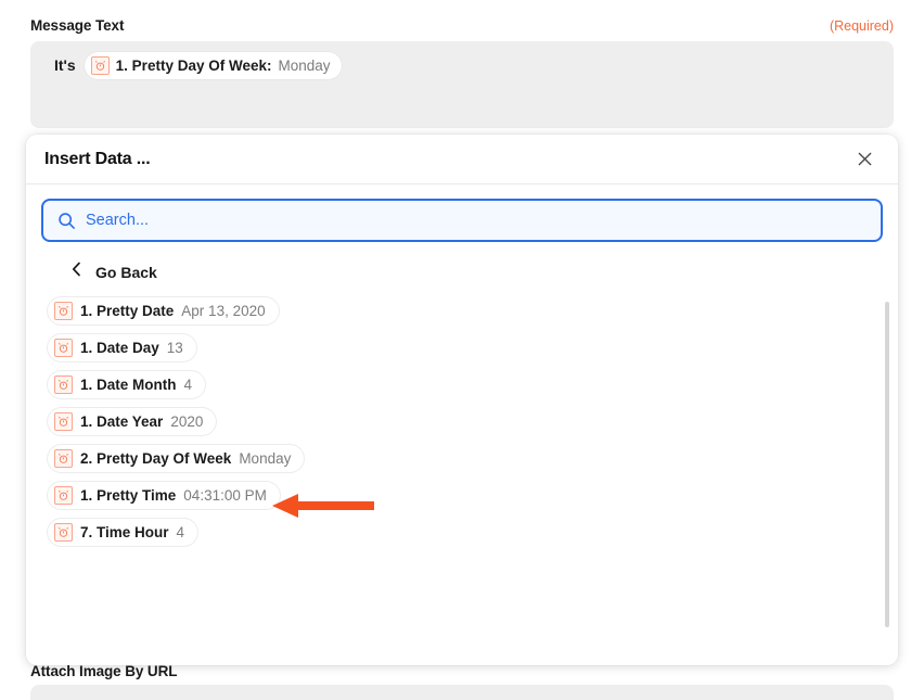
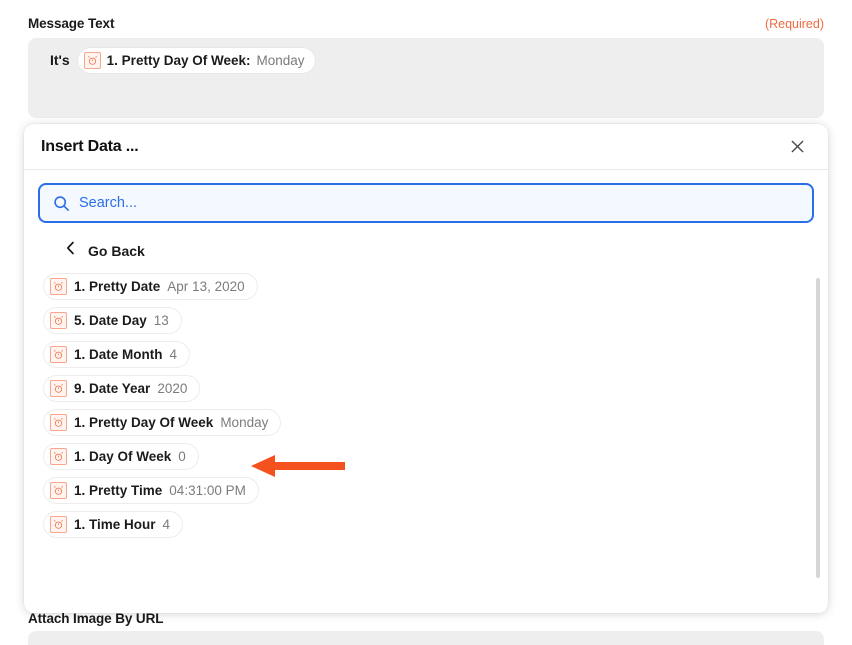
  Message Text
  (Required)
  It's
  1. Pretty Day Of Week:
  Monday
  Attach Image By URL
  Insert Data ...
  Search...
  Go Back
  1. Pretty Date
  Apr 13, 2020
- 1. Date Day
+ 5. Date Day
  13
  1. Date Month
  4
- 1. Date Year
+ 9. Date Year
  2020
- 2. Pretty Day Of Week
+ 1. Pretty Day Of Week
  Monday
+ 1. Day Of Week
+ 0
  1. Pretty Time
  04:31:00 PM
- 7. Time Hour
+ 1. Time Hour
  4
